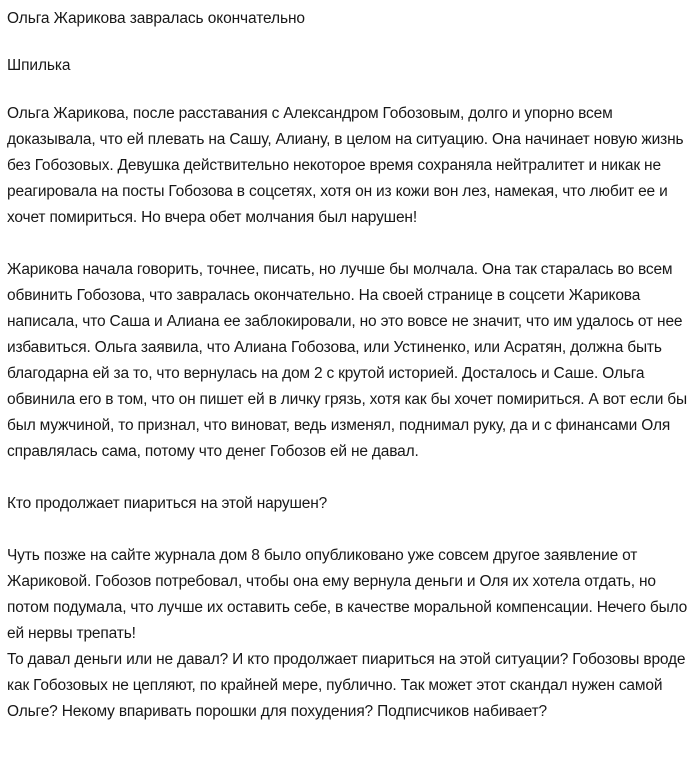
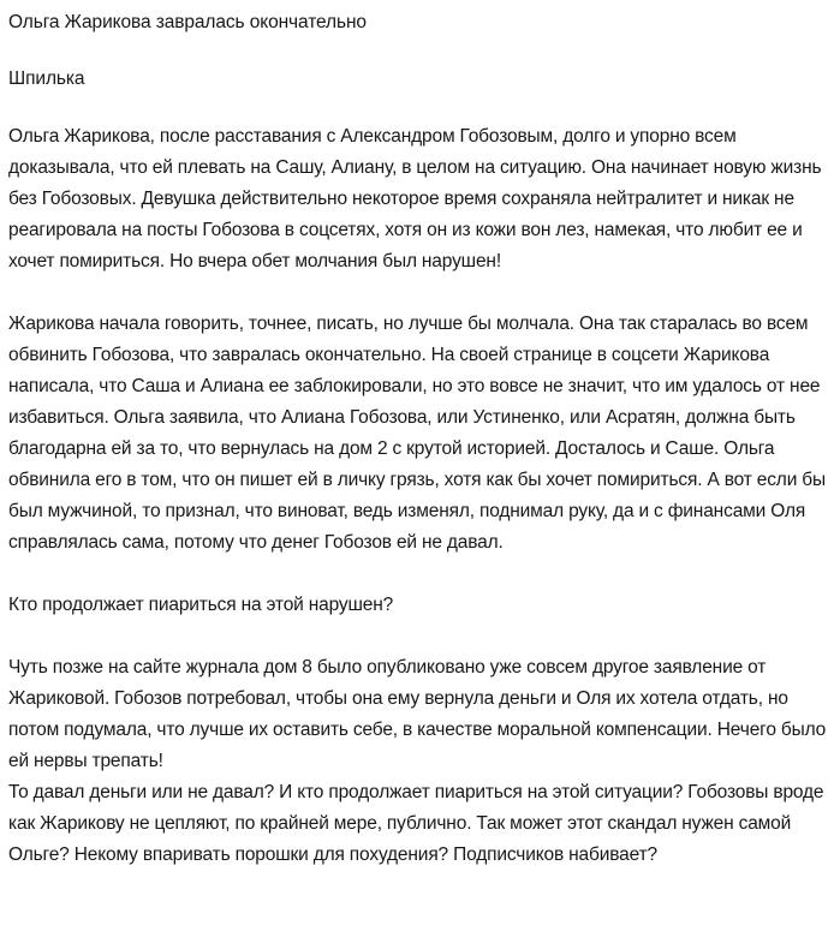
  Ольга Жарикова завралась окончательно
  Шпилька
  Ольга Жарикова, после расставания с Александром Гобозовым, долго и упорно всем доказывала, что ей плевать на Сашу, Алиану, в целом на ситуацию. Она начинает новую жизнь без Гобозовых. Девушка действительно некоторое время сохраняла нейтралитет и никак не реагировала на посты Гобозова в соцсетях, хотя он из кожи вон лез, намекая, что любит ее и хочет помириться. Но вчера обет молчания был нарушен!
  Жарикова начала говорить, точнее, писать, но лучше бы молчала. Она так старалась во всем обвинить Гобозова, что завралась окончательно. На своей странице в соцсети Жарикова написала, что Саша и Алиана ее заблокировали, но это вовсе не значит, что им удалось от нее избавиться. Ольга заявила, что Алиана Гобозова, или Устиненко, или Асратян, должна быть благодарна ей за то, что вернулась на дом 2 с крутой историей. Досталось и Саше. Ольга обвинила его в том, что он пишет ей в личку грязь, хотя как бы хочет помириться. А вот если бы был мужчиной, то признал, что виноват, ведь изменял, поднимал руку, да и с финансами Оля справлялась сама, потому что денег Гобозов ей не давал.
  Кто продолжает пиариться на этой нарушен?
  Чуть позже на сайте журнала дом 8 было опубликовано уже совсем другое заявление от Жариковой. Гобозов потребовал, чтобы она ему вернула деньги и Оля их хотела отдать, но потом подумала, что лучше их оставить себе, в качестве моральной компенсации. Нечего было ей нервы трепать!
- То давал деньги или не давал? И кто продолжает пиариться на этой ситуации? Гобозовы вроде как Гобозовых не цепляют, по крайней мере, публично. Так может этот скандал нужен самой Ольге? Некому впаривать порошки для похудения? Подписчиков набивает?
+ То давал деньги или не давал? И кто продолжает пиариться на этой ситуации? Гобозовы вроде как Жарикову не цепляют, по крайней мере, публично. Так может этот скандал нужен самой Ольге? Некому впаривать порошки для похудения? Подписчиков набивает?
